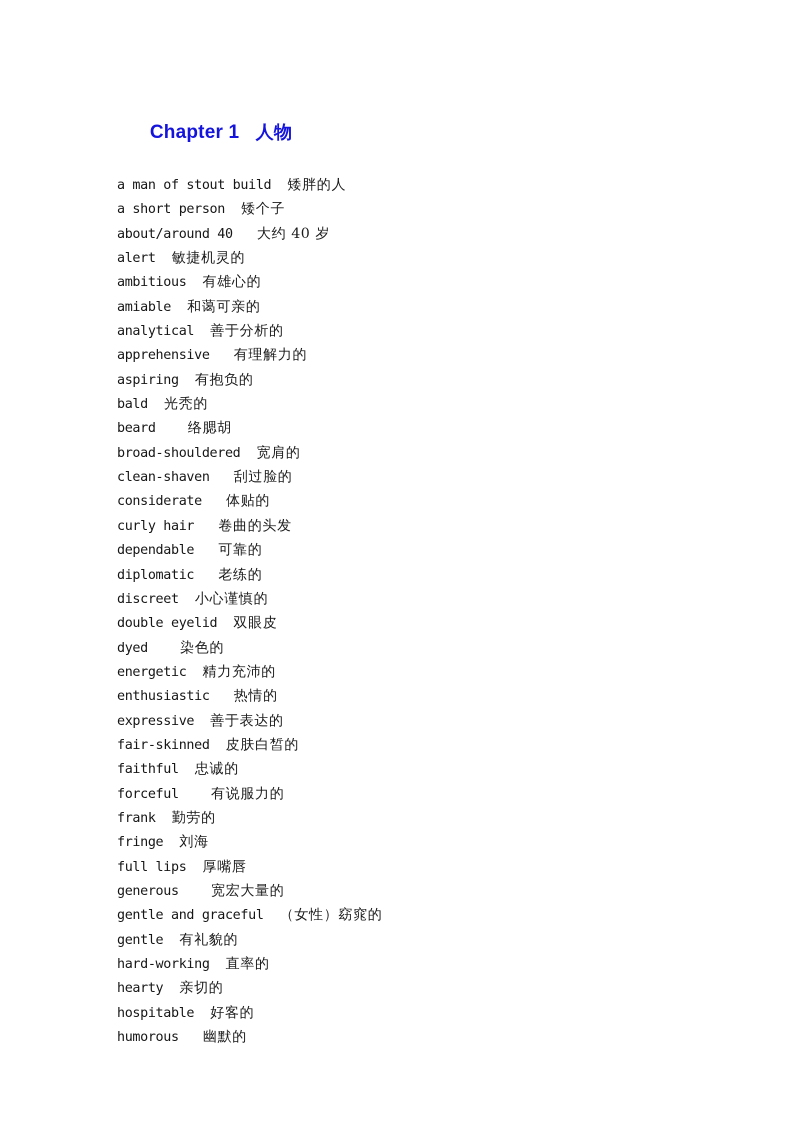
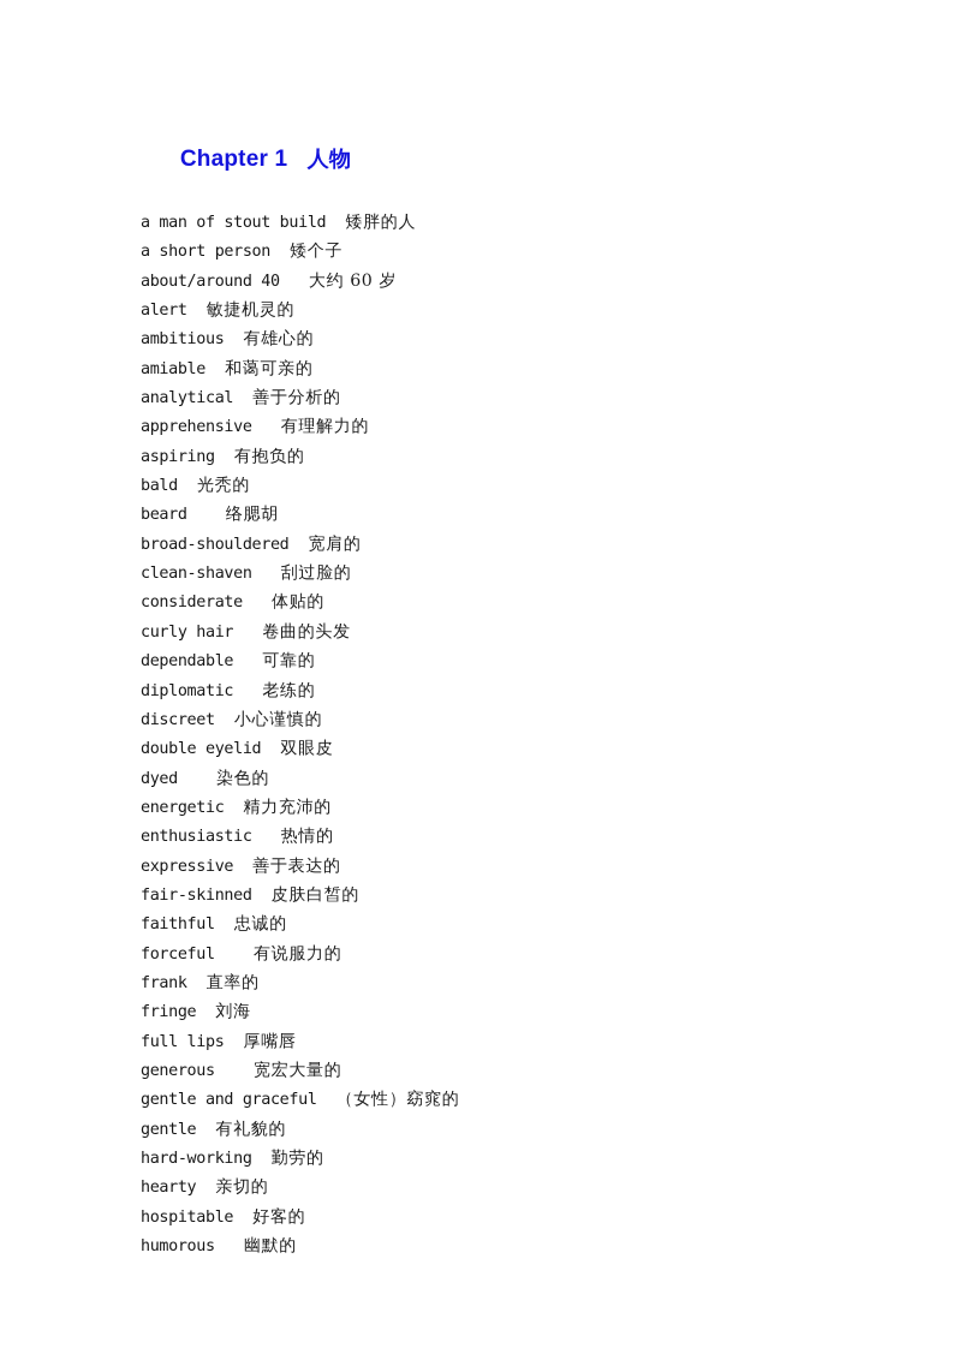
  Chapter 1 人物
  a man of stout build 矮胖的人
  a short person 矮个子
- about/around 40 大约 40 岁
+ about/around 40 大约 60 岁
  alert 敏捷机灵的
  ambitious 有雄心的
  amiable 和蔼可亲的
  analytical 善于分析的
  apprehensive 有理解力的
  aspiring 有抱负的
  bald 光秃的
  beard 络腮胡
  broad-shouldered 宽肩的
  clean-shaven 刮过脸的
  considerate 体贴的
  curly hair 卷曲的头发
  dependable 可靠的
  diplomatic 老练的
  discreet 小心谨慎的
  double eyelid 双眼皮
  dyed 染色的
  energetic 精力充沛的
  enthusiastic 热情的
  expressive 善于表达的
  fair-skinned 皮肤白皙的
  faithful 忠诚的
  forceful 有说服力的
- frank 勤劳的
+ frank 直率的
  fringe 刘海
  full lips 厚嘴唇
  generous 宽宏大量的
  gentle and graceful （女性）窈窕的
  gentle 有礼貌的
- hard-working 直率的
+ hard-working 勤劳的
  hearty 亲切的
  hospitable 好客的
  humorous 幽默的
